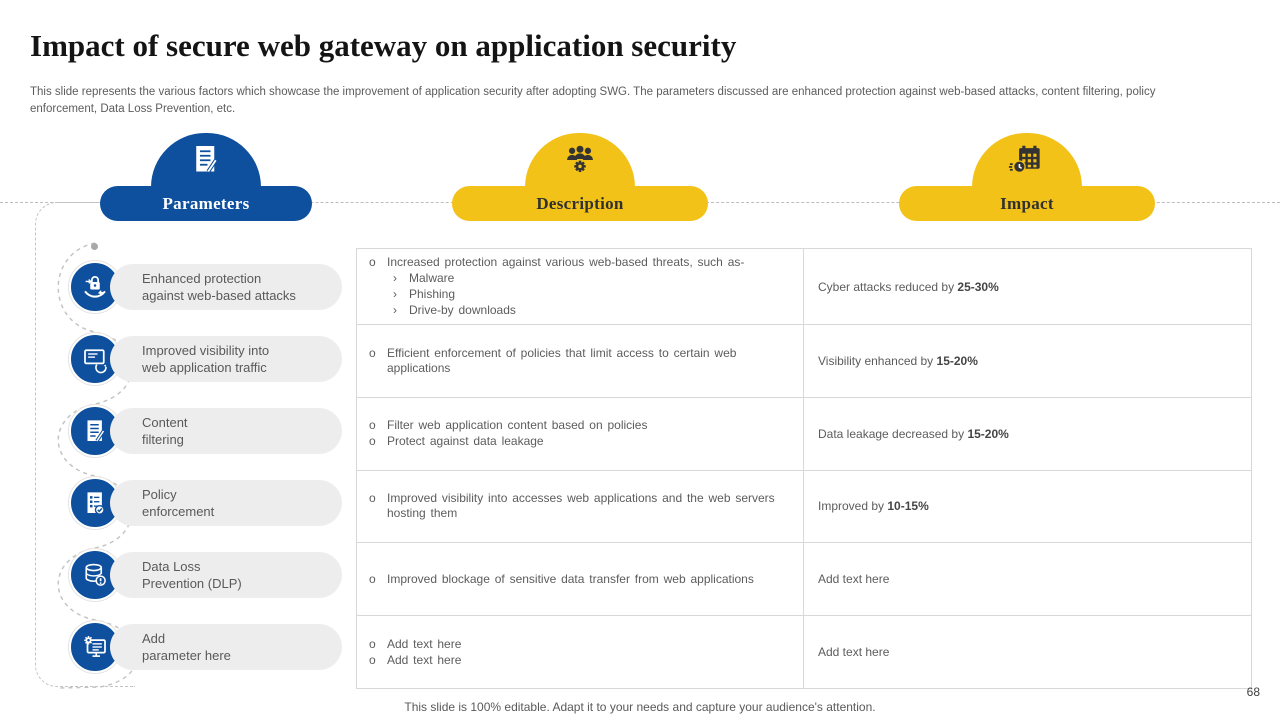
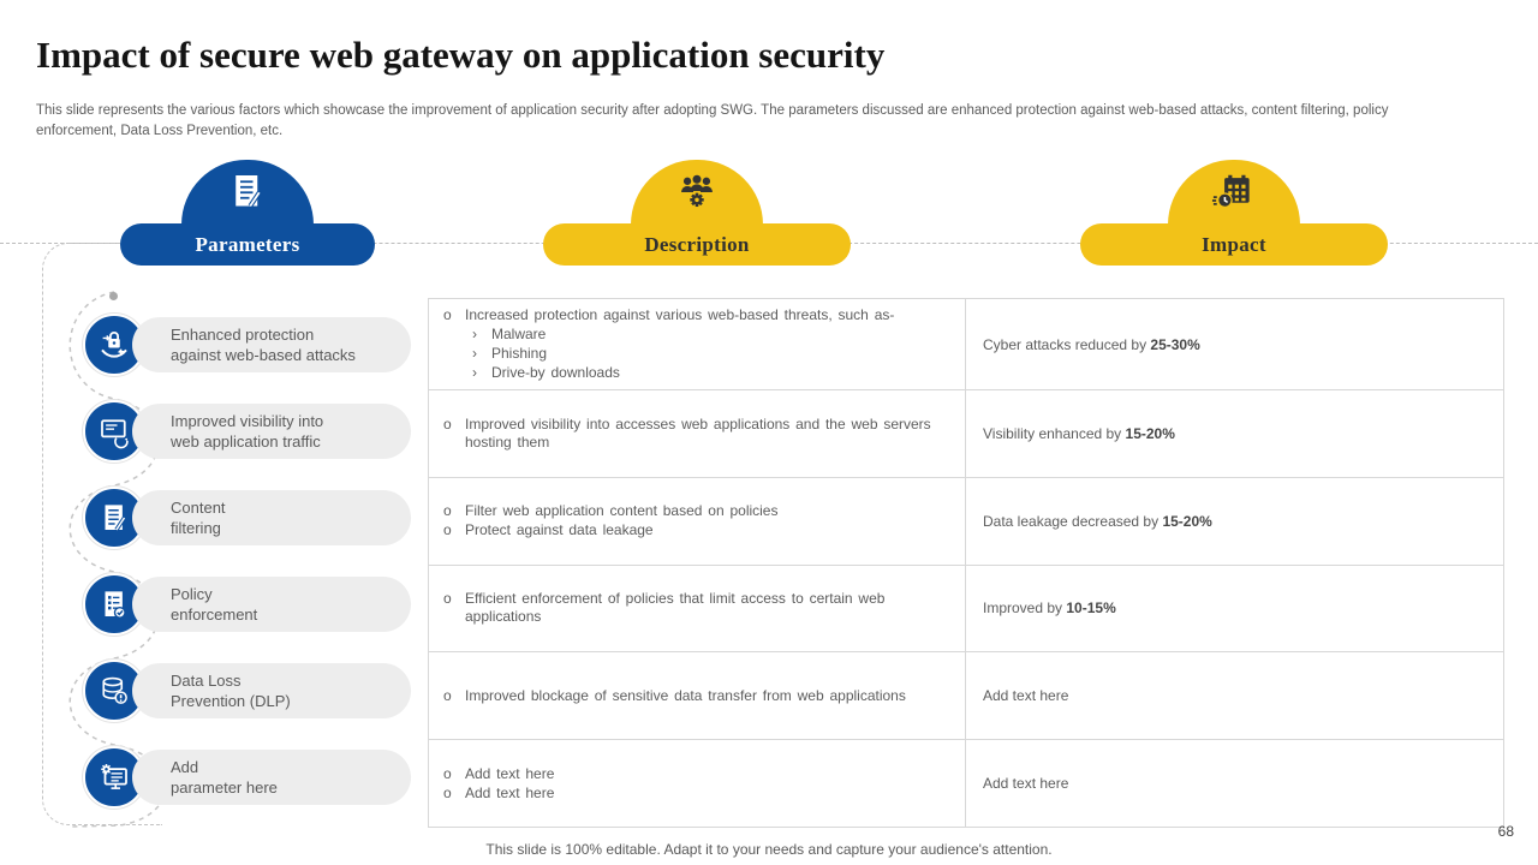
  Impact of secure web gateway on application security
  This slide represents the various factors which showcase the improvement of application security after adopting SWG. The parameters discussed are enhanced protection against web-based attacks, content filtering, policy enforcement, Data Loss Prevention, etc.
  Parameters
  Description
  Impact
  Enhanced protection
  against web-based attacks
  Improved visibility into
  web application traffic
  Content
  filtering
  Policy
  enforcement
  Data Loss
  Prevention (DLP)
  Add
  parameter here
  o
  Increased protection against various web-based threats, such as-
  ›
  Malware
  ›
  Phishing
  ›
  Drive-by downloads
  Cyber attacks reduced by 25-30%
  o
- Efficient enforcement of policies that limit access to certain web applications
+ Improved visibility into accesses web applications and the web servers hosting them
  Visibility enhanced by 15-20%
  o
  Filter web application content based on policies
  o
  Protect against data leakage
  Data leakage decreased by 15-20%
  o
- Improved visibility into accesses web applications and the web servers hosting them
+ Efficient enforcement of policies that limit access to certain web applications
  Improved by 10-15%
  o
  Improved blockage of sensitive data transfer from web applications
  Add text here
  o
  Add text here
  o
  Add text here
  Add text here
  This slide is 100% editable. Adapt it to your needs and capture your audience's attention.
  68
